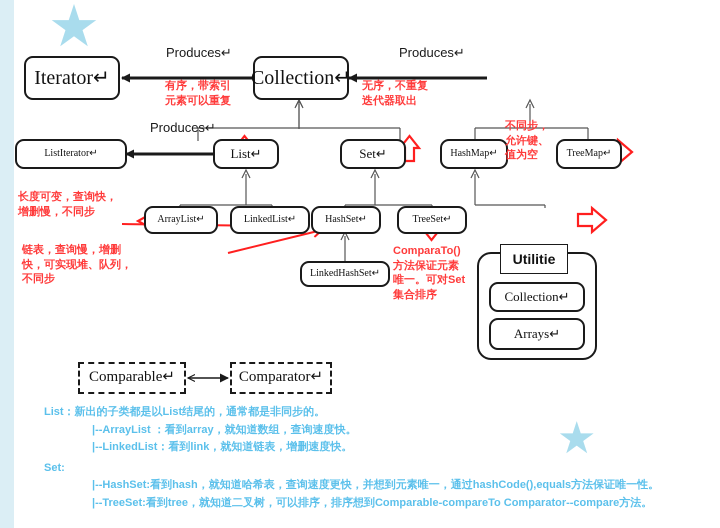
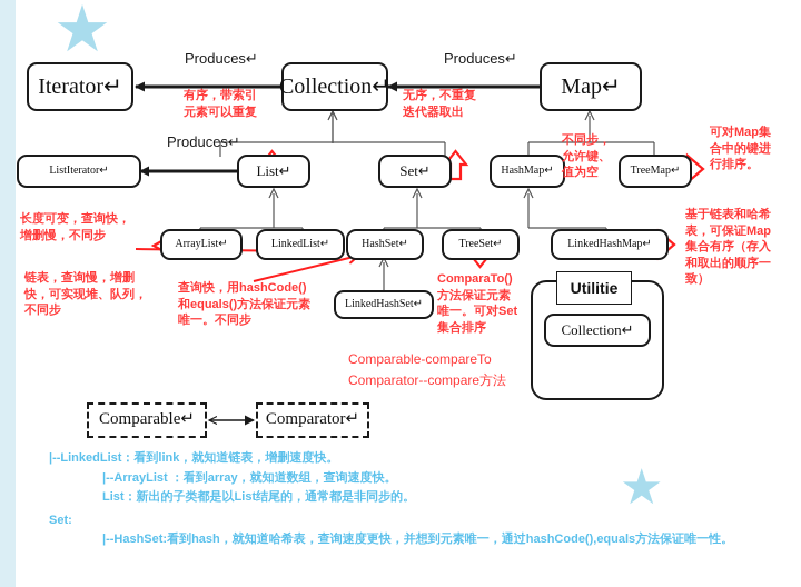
  ★
  ★
  Iterator↵
  Collection↵
+ Map↵
  ListIterator↵
  List↵
  Set↵
  HashMap↵
  TreeMap↵
  ArrayList↵
  LinkedList↵
  HashSet↵
  TreeSet↵
+ LinkedHashMap↵
  LinkedHashSet↵
  Utilitie
  Collection↵
- Arrays↵
  Comparable↵
  Comparator↵
  Produces↵
  Produces↵
  Produces↵
  有序，带索引
  元素可以重复
  无序，不重复
  迭代器取出
  不同步，
  允许键、
  值为空
+ 可对Map集
+ 合中的键进
+ 行排序。
+ 基于链表和哈希
+ 表，可保证Map
+ 集合有序（存入
+ 和取出的顺序一
+ 致）
  长度可变，查询快，
  增删慢，不同步
  链表，查询慢，增删
  快，可实现堆、队列，
  不同步
+ 查询快，用hashCode()
+ 和equals()方法保证元素
+ 唯一。不同步
  ComparaTo()
  方法保证元素
  唯一。可对Set
  集合排序
+ Comparable-compareTo
+ Comparator--compare方法
- List：新出的子类都是以List结尾的，通常都是非同步的。
+ |--LinkedList：看到link，就知道链表，增删速度快。
  |--ArrayList ：看到array，就知道数组，查询速度快。
- |--LinkedList：看到link，就知道链表，增删速度快。
+ List：新出的子类都是以List结尾的，通常都是非同步的。
  Set:
  |--HashSet:看到hash，就知道哈希表，查询速度更快，并想到元素唯一，通过hashCode(),equals方法保证唯一性。
- |--TreeSet:看到tree，就知道二叉树，可以排序，排序想到Comparable-compareTo Comparator--compare方法。
